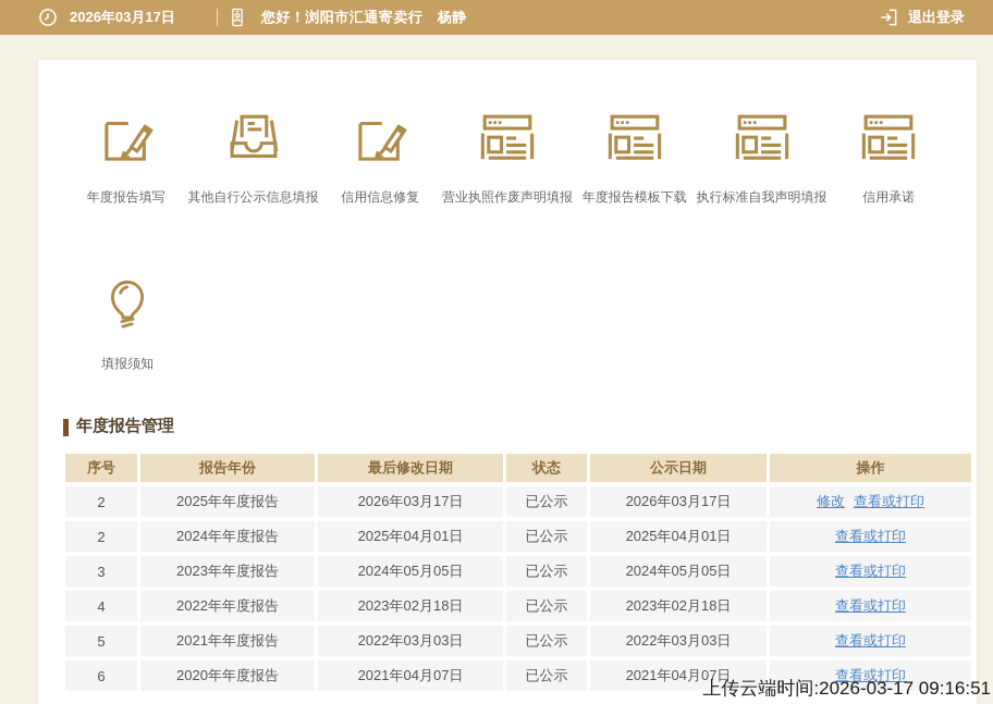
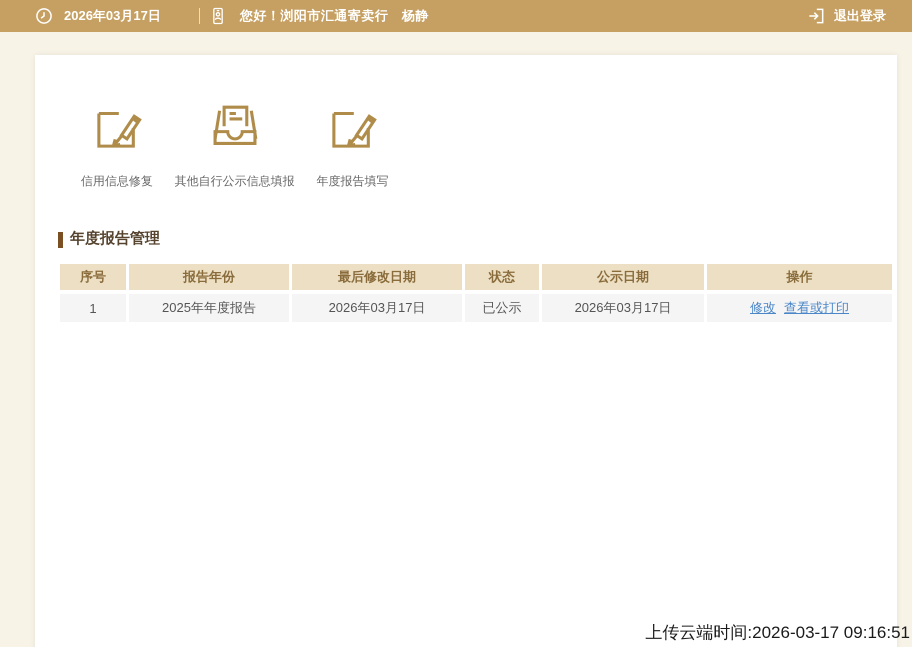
  2026年03月17日
  您好！浏阳市汇通寄卖行 杨静
  退出登录
- 年度报告填写
+ 信用信息修复
  其他自行公示信息填报
- 信用信息修复
+ 年度报告填写
- 营业执照作废声明填报
- 年度报告模板下载
- 执行标准自我声明填报
- 信用承诺
- 填报须知
  年度报告管理
  序号	报告年份	最后修改日期	状态	公示日期	操作
- 2	2025年年度报告	2026年03月17日	已公示	2026年03月17日	修改 查看或打印
+ 1	2025年年度报告	2026年03月17日	已公示	2026年03月17日	修改 查看或打印
- 2	2024年年度报告	2025年04月01日	已公示	2025年04月01日	查看或打印
- 3	2023年年度报告	2024年05月05日	已公示	2024年05月05日	查看或打印
- 4	2022年年度报告	2023年02月18日	已公示	2023年02月18日	查看或打印
- 5	2021年年度报告	2022年03月03日	已公示	2022年03月03日	查看或打印
- 6	2020年年度报告	2021年04月07日	已公示	2021年04月07日	查看或打印
  上传云端时间:2026-03-17 09:16:51
